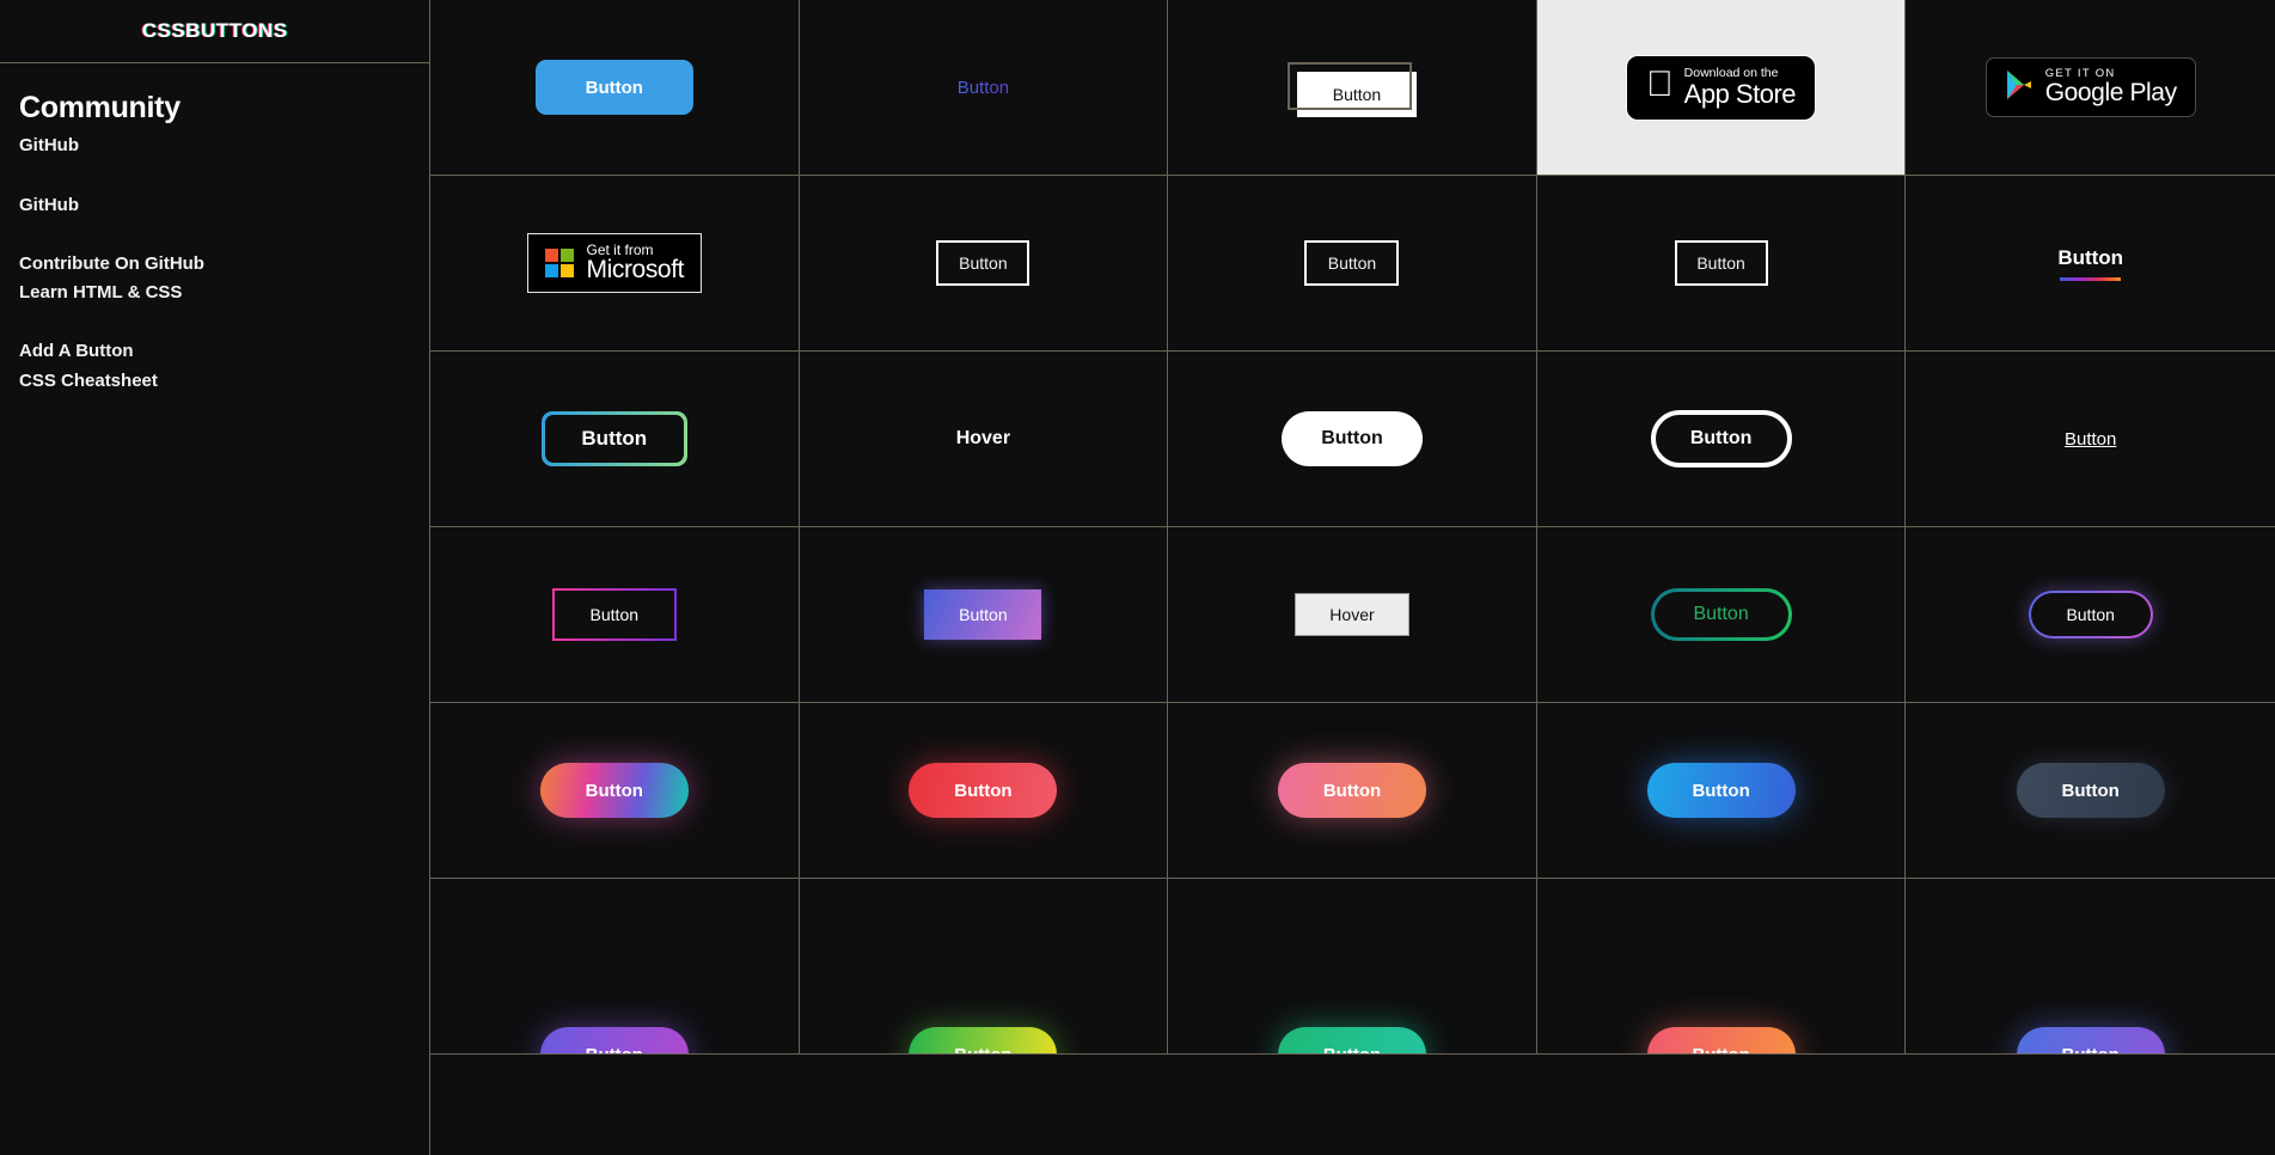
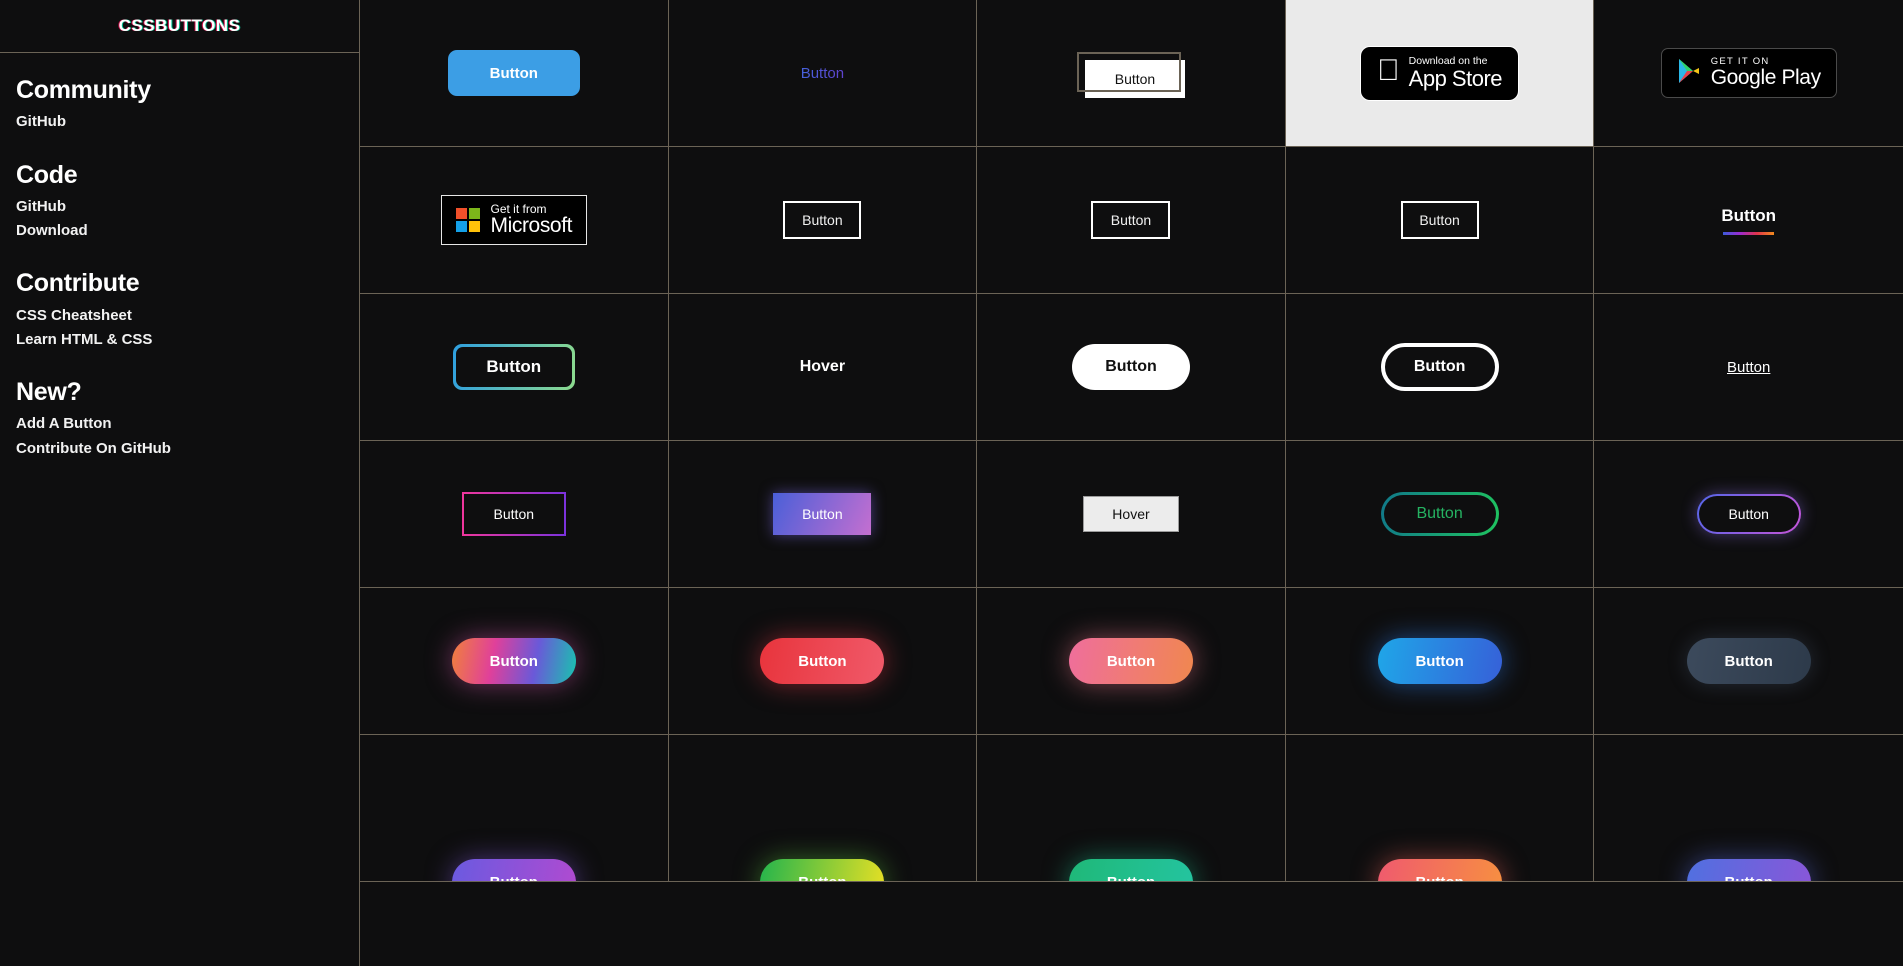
  CSSBUTTONS
  Community
  GitHub
+ Code
  GitHub
+ Download
+ Contribute
- Contribute On GitHub
+ CSS Cheatsheet
  Learn HTML & CSS
+ New?
  Add A Button
- CSS Cheatsheet
+ Contribute On GitHub
  Button
  Button
  Button
  
  Download on the
  App Store
  GET IT ON
  Google Play
  Get it from
  Microsoft
  Button
  Button
  Button
  Button
  Button
  Hover
  Button
  Button
  Button
  Button
  Button
  Hover
  Button
  Button
  Button
  Button
  Button
  Button
  Button
